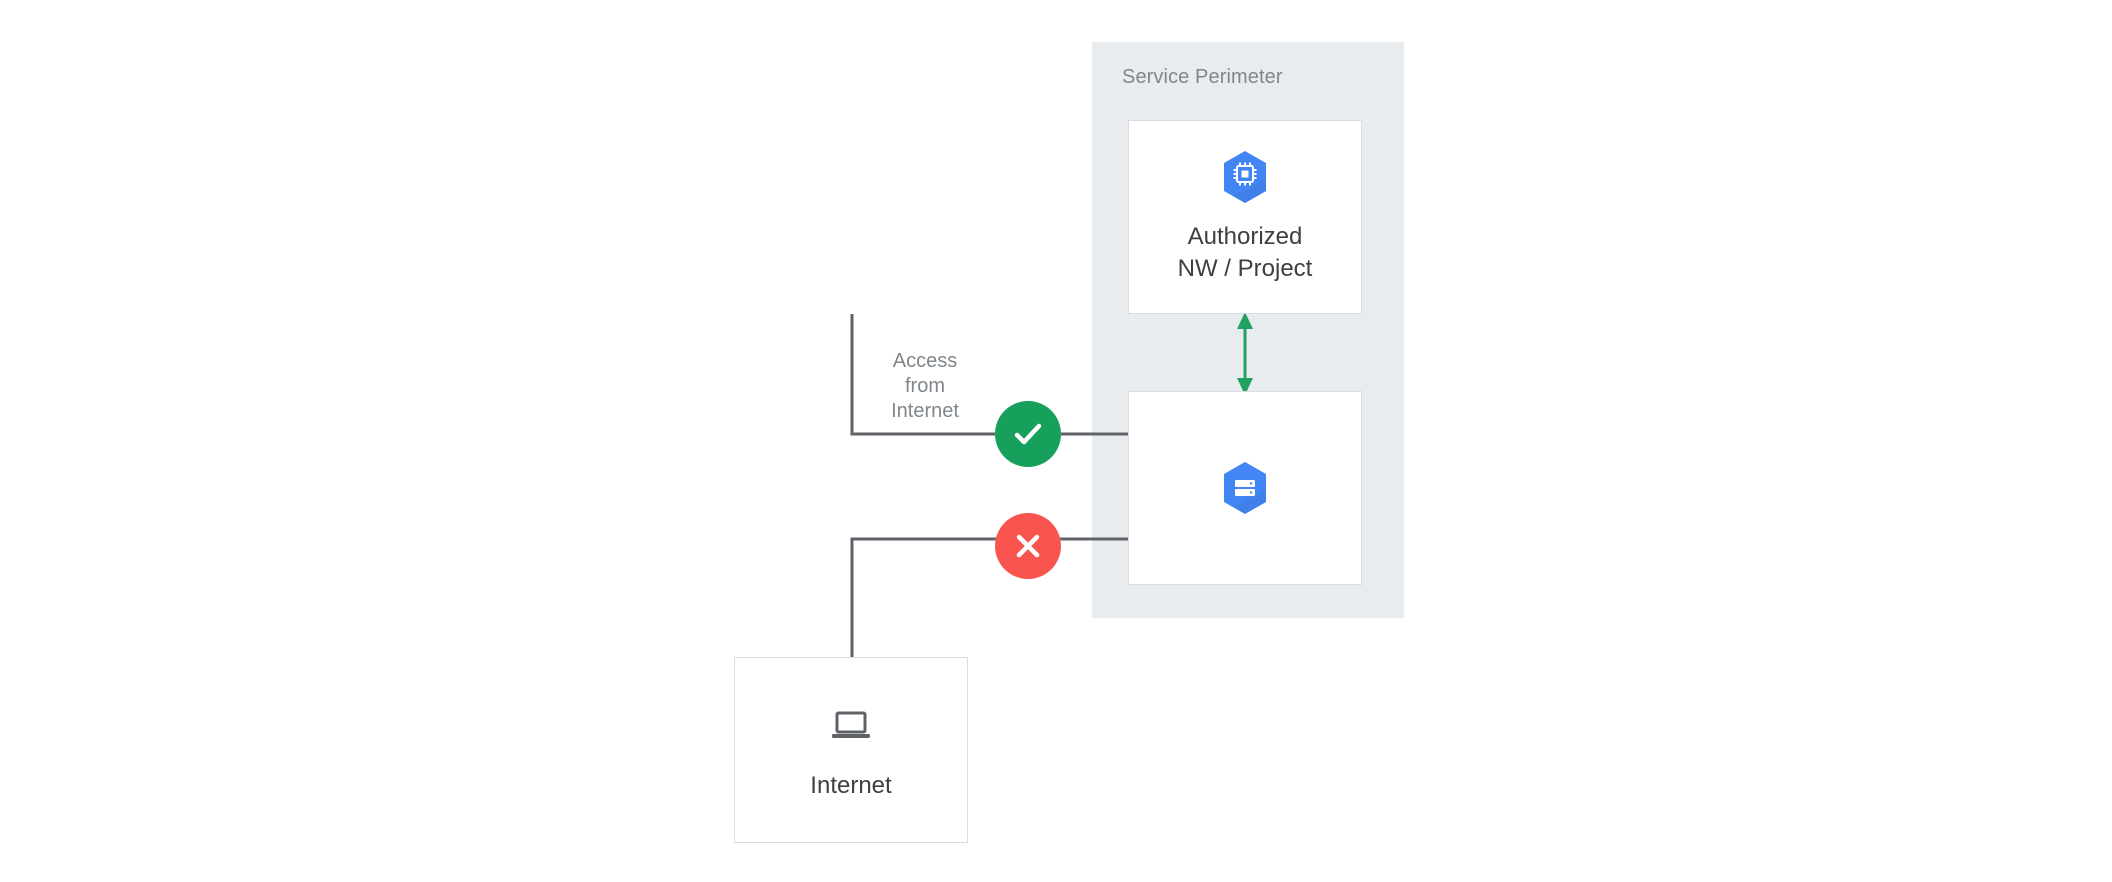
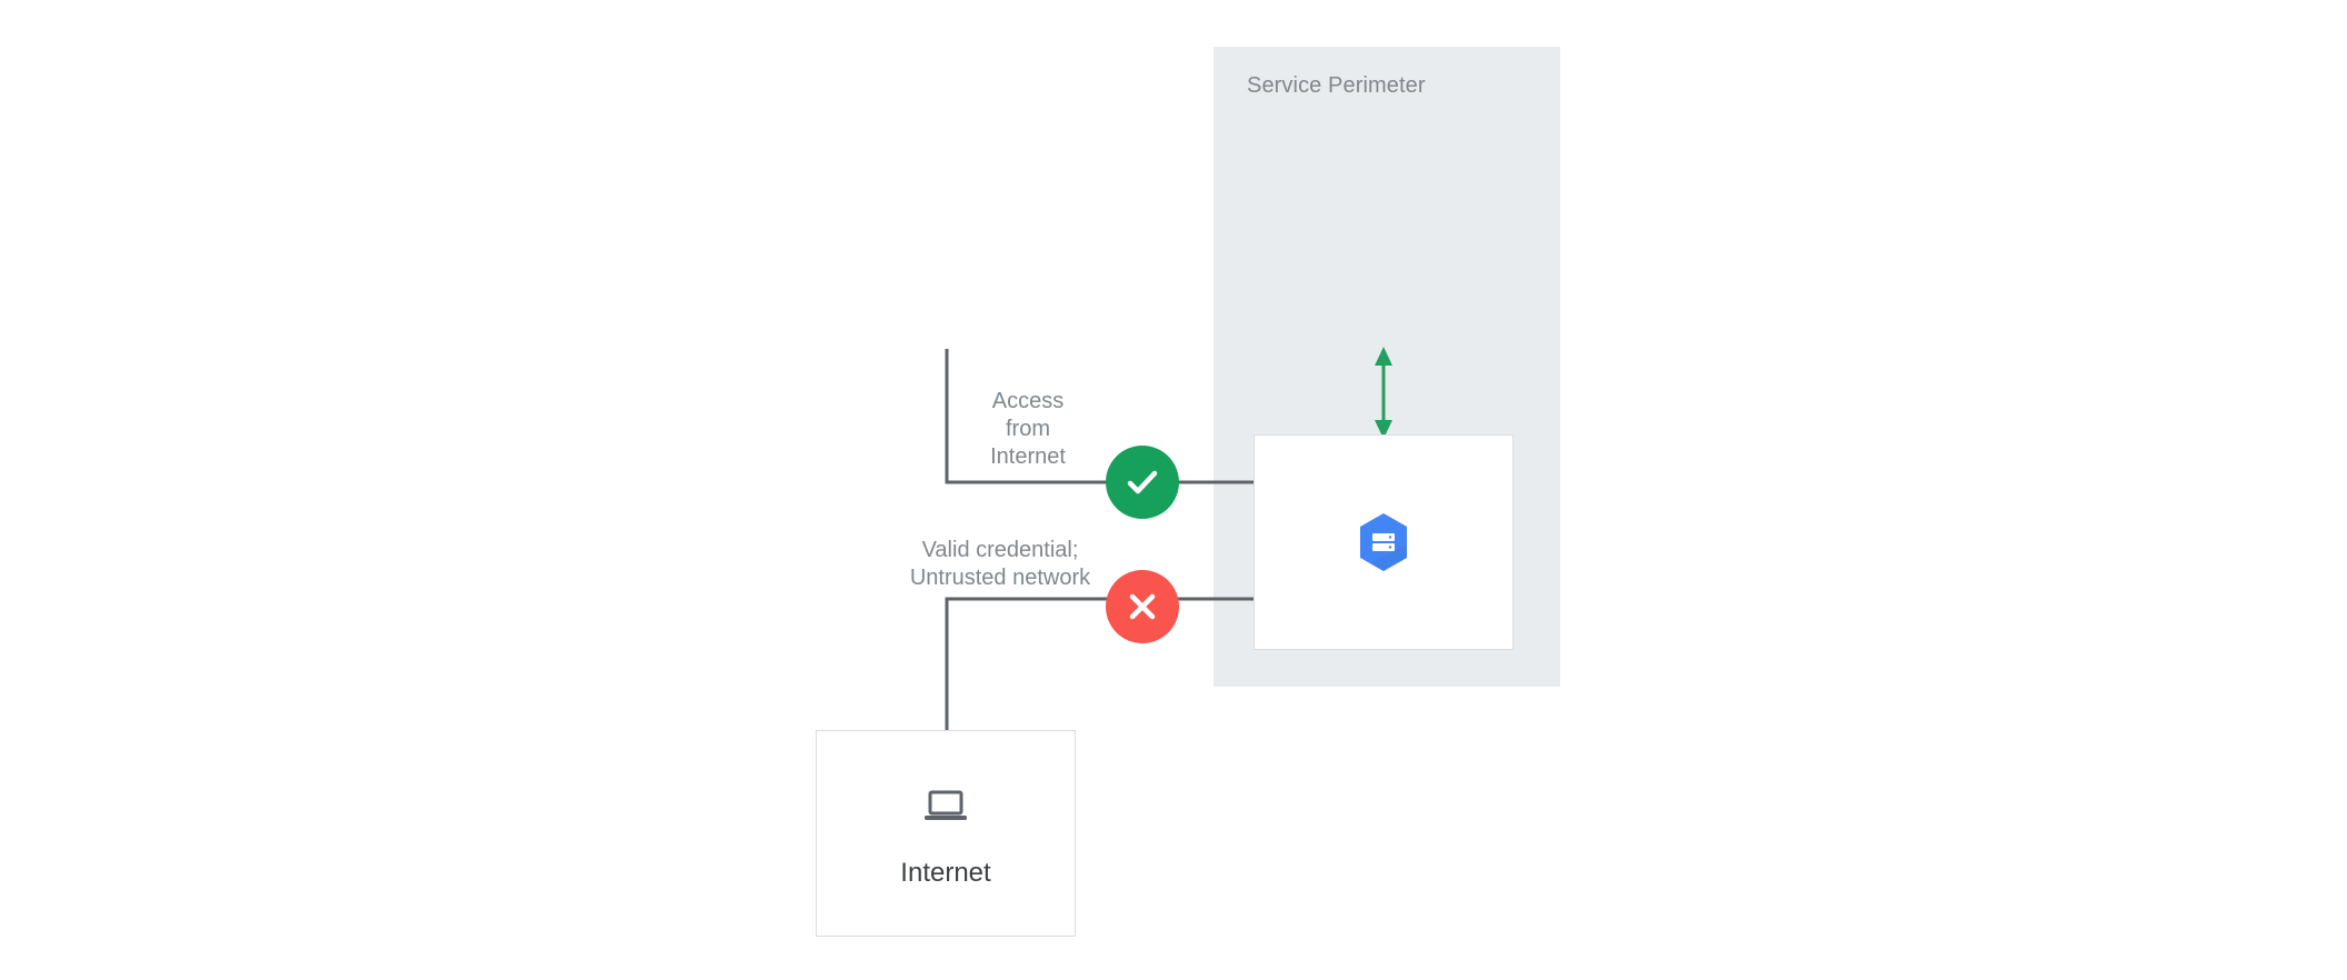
  Service Perimeter
- Authorized
- NW / Project
  Internet
  Access
  from
  Internet
+ Valid credential;
+ Untrusted network
